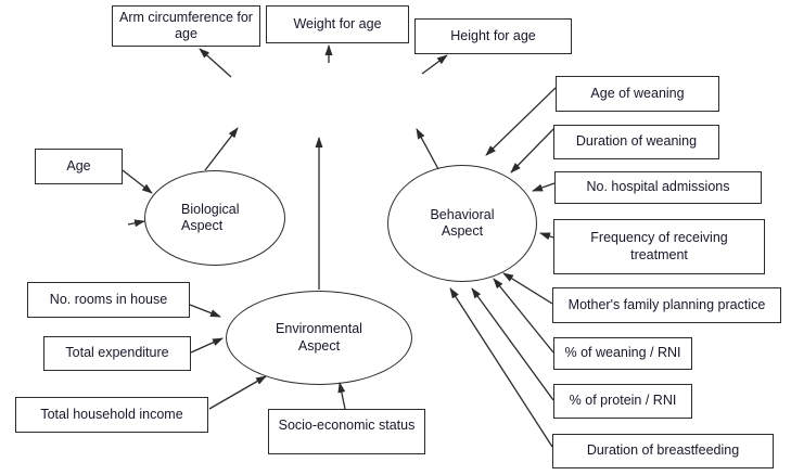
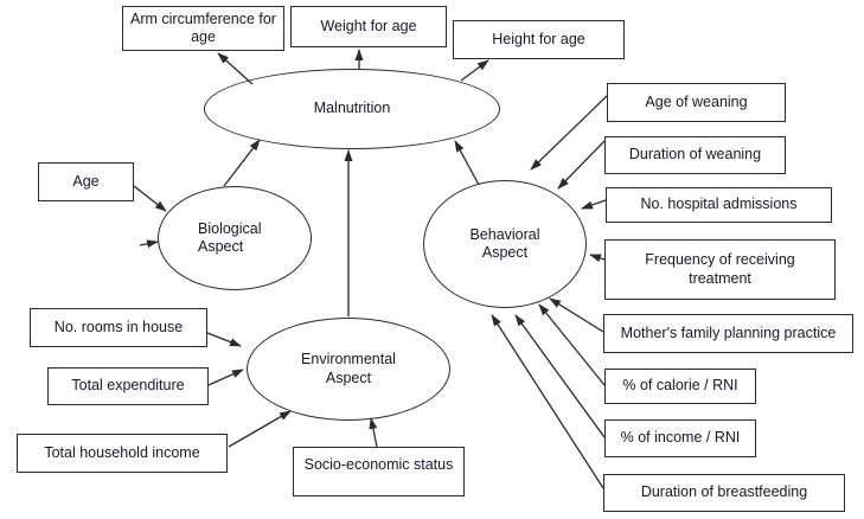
  Arm circumference for age
  Weight for age
  Height for age
+ Malnutrition
  Biological Aspect
  Behavioral Aspect
  Environmental Aspect
  Age
  No. rooms in house
  Total expenditure
  Total household income
  Socio-economic status
  Age of weaning
  Duration of weaning
  No. hospital admissions
  Frequency of receiving treatment
  Mother's family planning practice
- % of weaning / RNI
+ % of calorie / RNI
- % of protein / RNI
+ % of income / RNI
  Duration of breastfeeding
